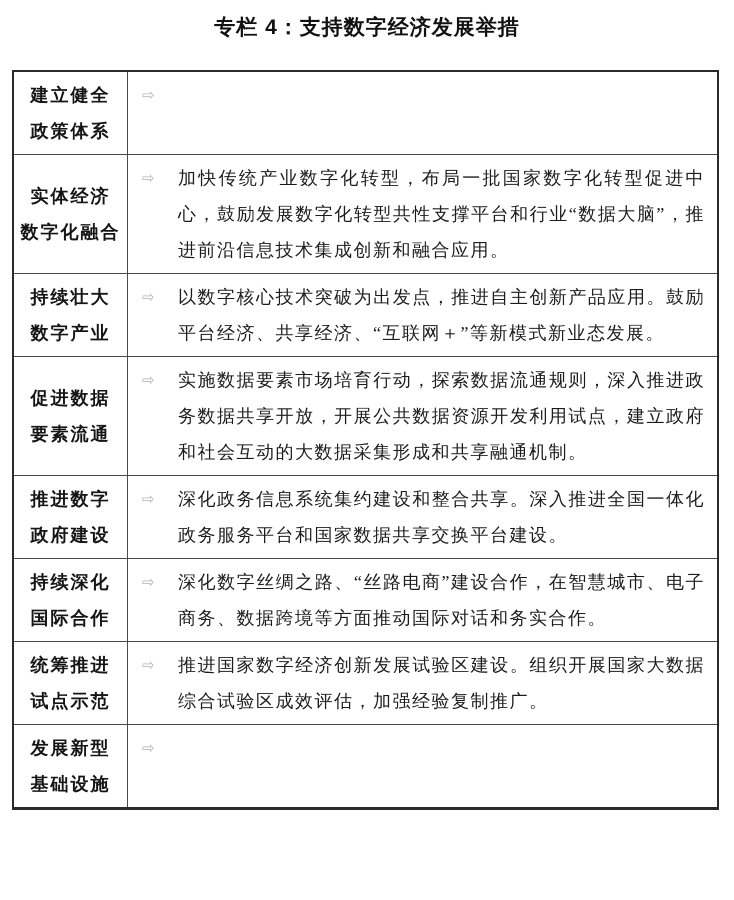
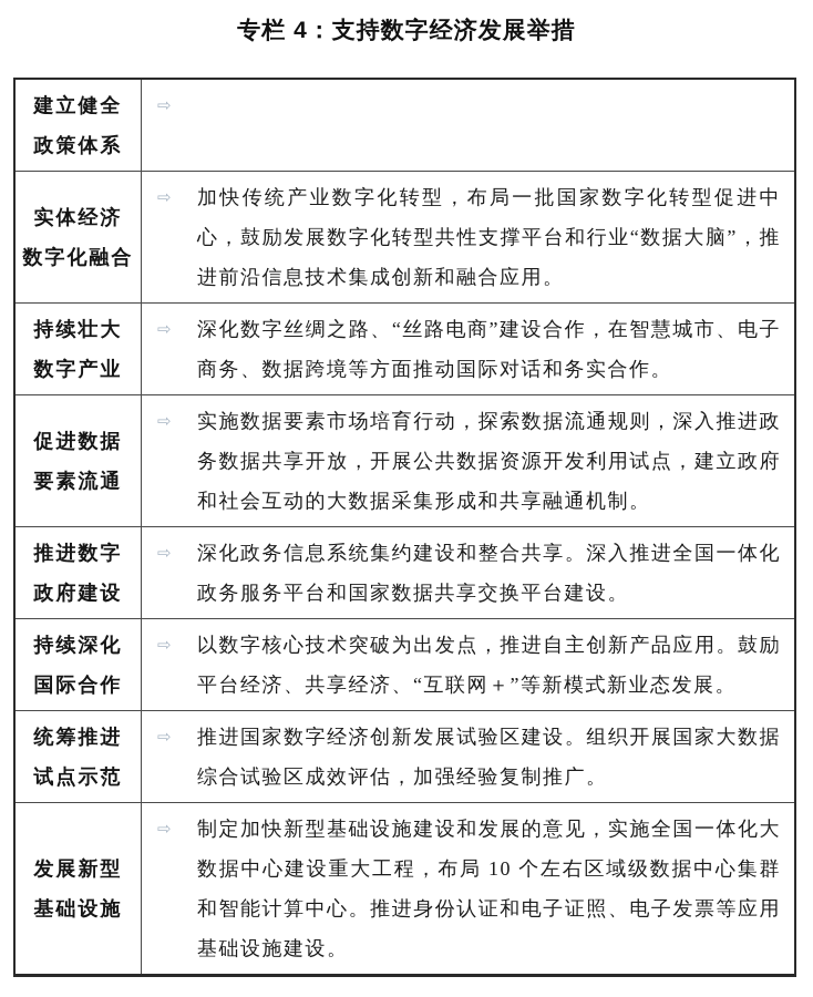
  专栏 4：支持数字经济发展举措
  建立健全
  政策体系
  ⇨
  实体经济
  数字化融合
  ⇨
  加快传统产业数字化转型，布局一批国家数字化转型促进中心，鼓励发展数字化转型共性支撑平台和行业“数据大脑”，推进前沿信息技术集成创新和融合应用。
  持续壮大
  数字产业
  ⇨
- 以数字核心技术突破为出发点，推进自主创新产品应用。鼓励平台经济、共享经济、“互联网＋”等新模式新业态发展。
+ 深化数字丝绸之路、“丝路电商”建设合作，在智慧城市、电子商务、数据跨境等方面推动国际对话和务实合作。
  促进数据
  要素流通
  ⇨
  实施数据要素市场培育行动，探索数据流通规则，深入推进政务数据共享开放，开展公共数据资源开发利用试点，建立政府和社会互动的大数据采集形成和共享融通机制。
  推进数字
  政府建设
  ⇨
  深化政务信息系统集约建设和整合共享。深入推进全国一体化政务服务平台和国家数据共享交换平台建设。
  持续深化
  国际合作
  ⇨
- 深化数字丝绸之路、“丝路电商”建设合作，在智慧城市、电子商务、数据跨境等方面推动国际对话和务实合作。
+ 以数字核心技术突破为出发点，推进自主创新产品应用。鼓励平台经济、共享经济、“互联网＋”等新模式新业态发展。
  统筹推进
  试点示范
  ⇨
  推进国家数字经济创新发展试验区建设。组织开展国家大数据综合试验区成效评估，加强经验复制推广。
  发展新型
  基础设施
  ⇨
+ 制定加快新型基础设施建设和发展的意见，实施全国一体化大数据中心建设重大工程，布局 10 个左右区域级数据中心集群和智能计算中心。推进身份认证和电子证照、电子发票等应用基础设施建设。
